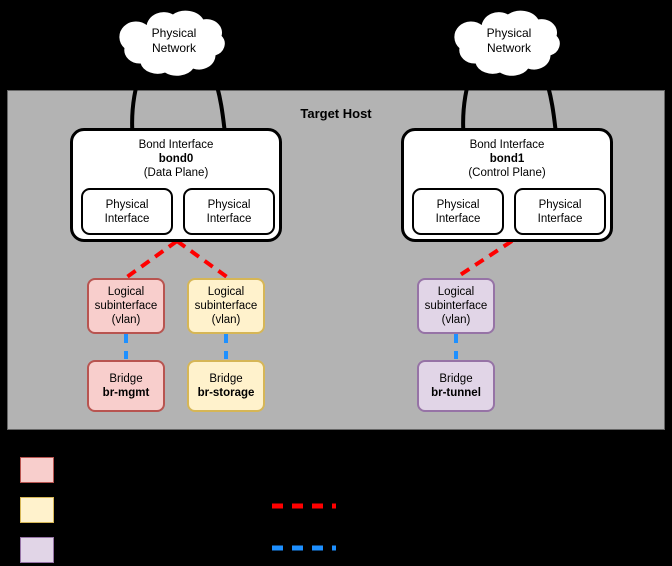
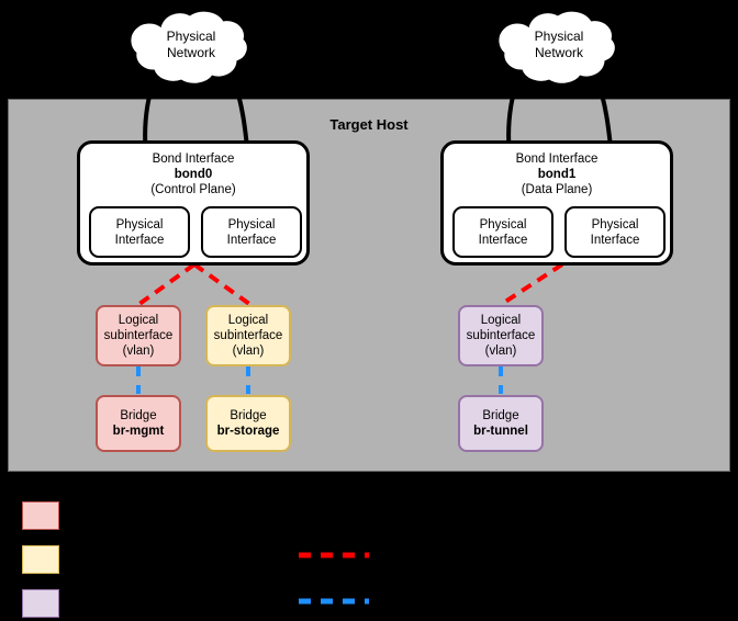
  Target Host
  Physical
  Network
  Physical
  Network
  Bond Interface
  bond0
- (Data Plane)
+ (Control Plane)
  Physical
  Interface
  Physical
  Interface
  Bond Interface
  bond1
- (Control Plane)
+ (Data Plane)
  Physical
  Interface
  Physical
  Interface
  Logical
  subinterface
  (vlan)
  Bridge
  br-mgmt
  Logical
  subinterface
  (vlan)
  Bridge
  br-storage
  Logical
  subinterface
  (vlan)
  Bridge
  br-tunnel
